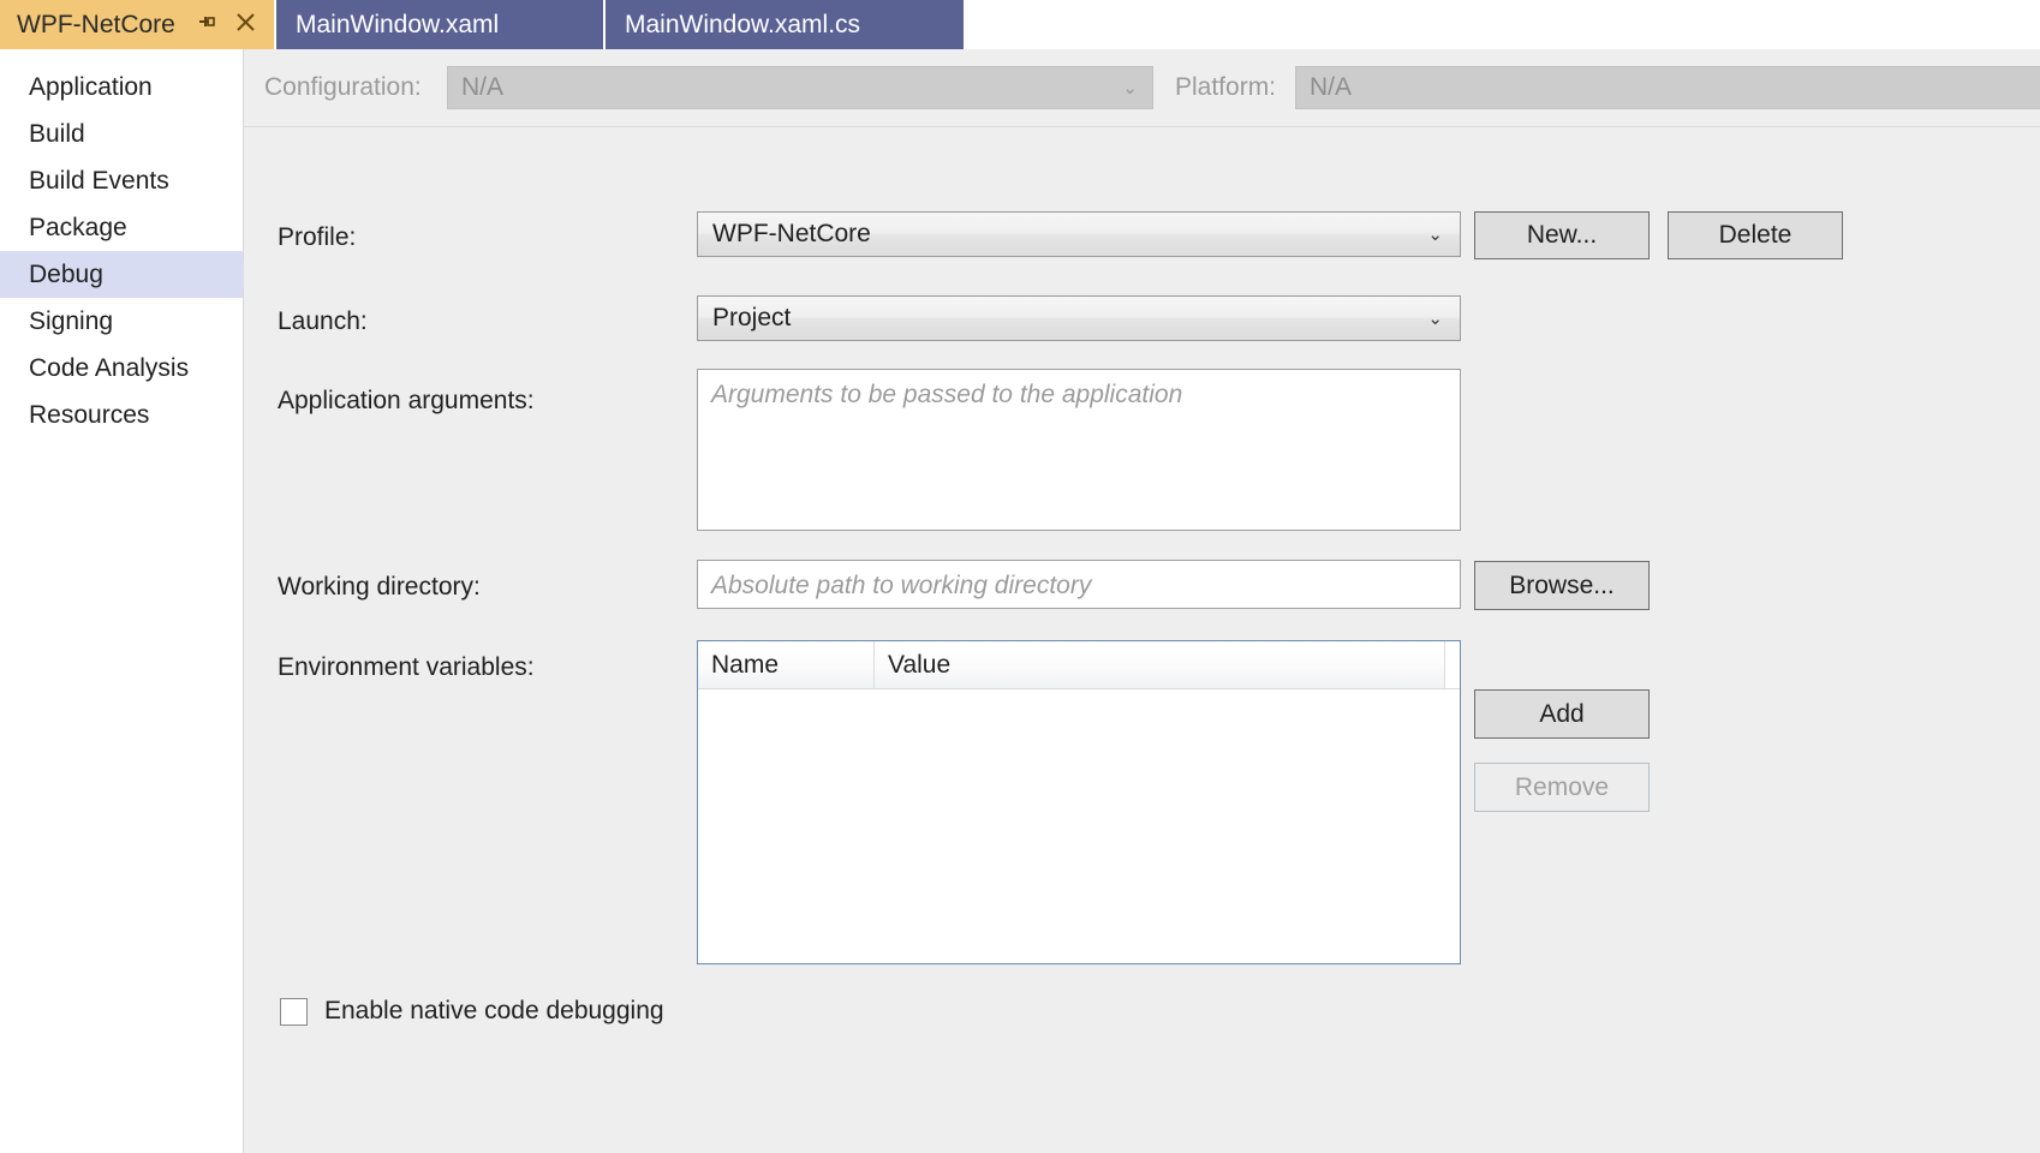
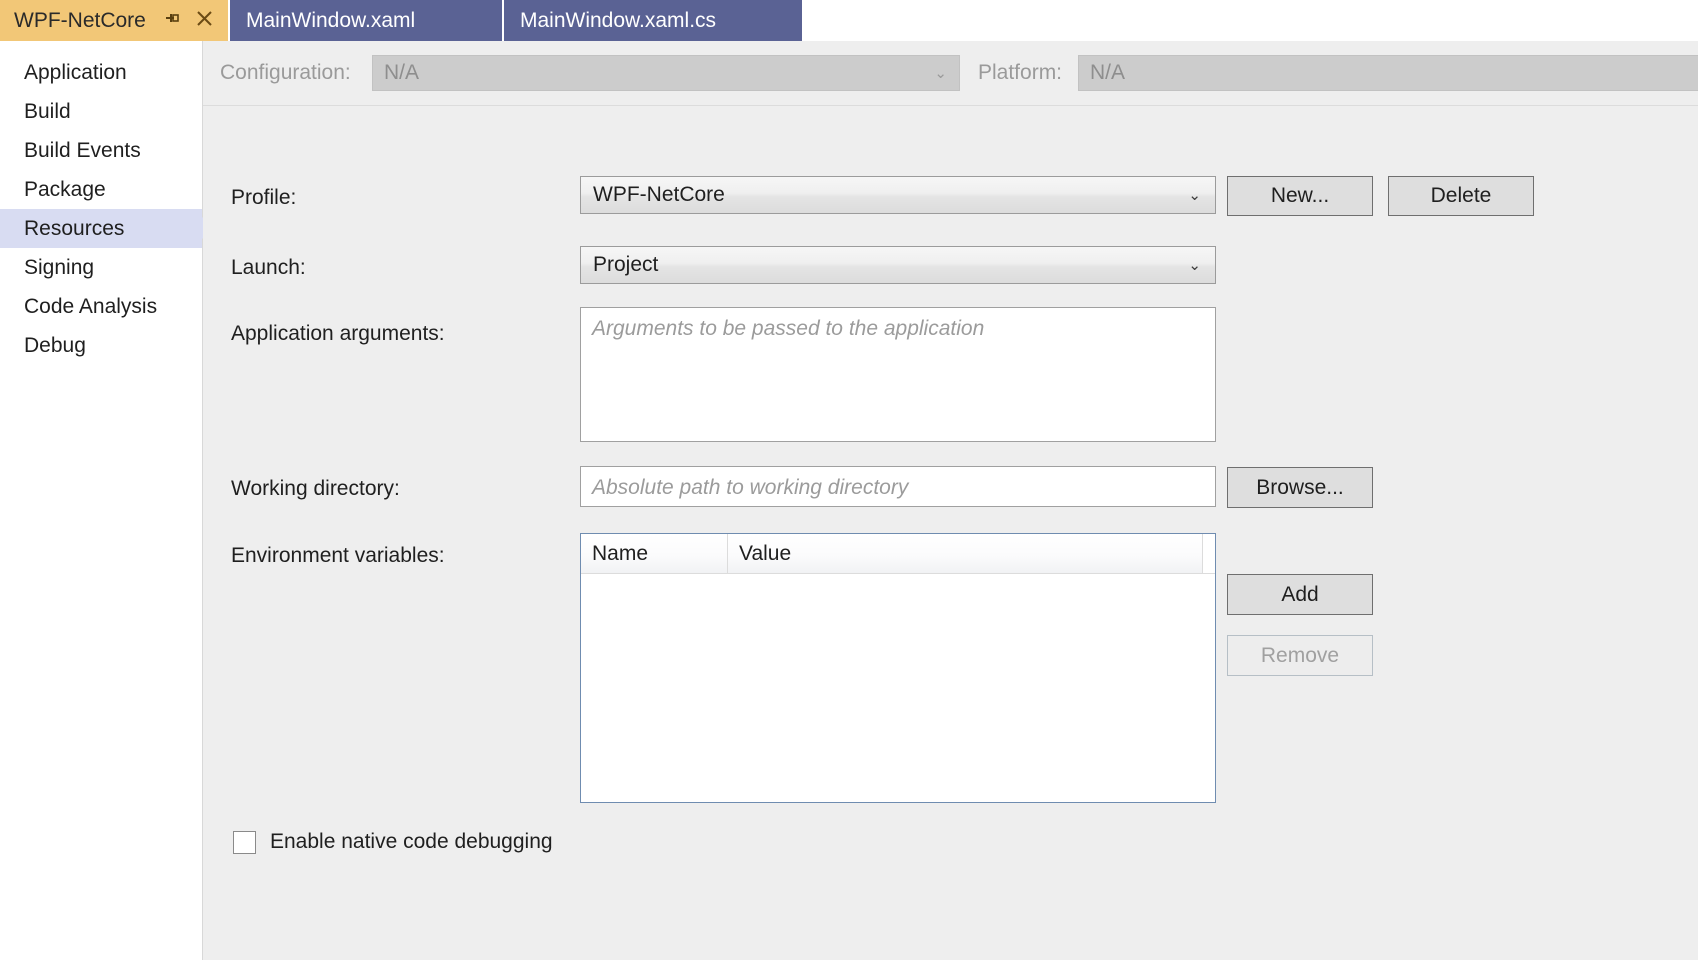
  WPF-NetCore
  MainWindow.xaml
  MainWindow.xaml.cs
  Application
  Build
  Build Events
  Package
- Debug
+ Resources
  Signing
  Code Analysis
- Resources
+ Debug
  Configuration:
  N/A
  ⌄
  Platform:
  N/A
  Profile:
  WPF-NetCore
  ⌄
  New...
  Delete
  Launch:
  Project
  ⌄
  Application arguments:
  Arguments to be passed to the application
  Working directory:
  Absolute path to working directory
  Browse...
  Environment variables:
  Name
  Value
  Add
  Remove
  Enable native code debugging
